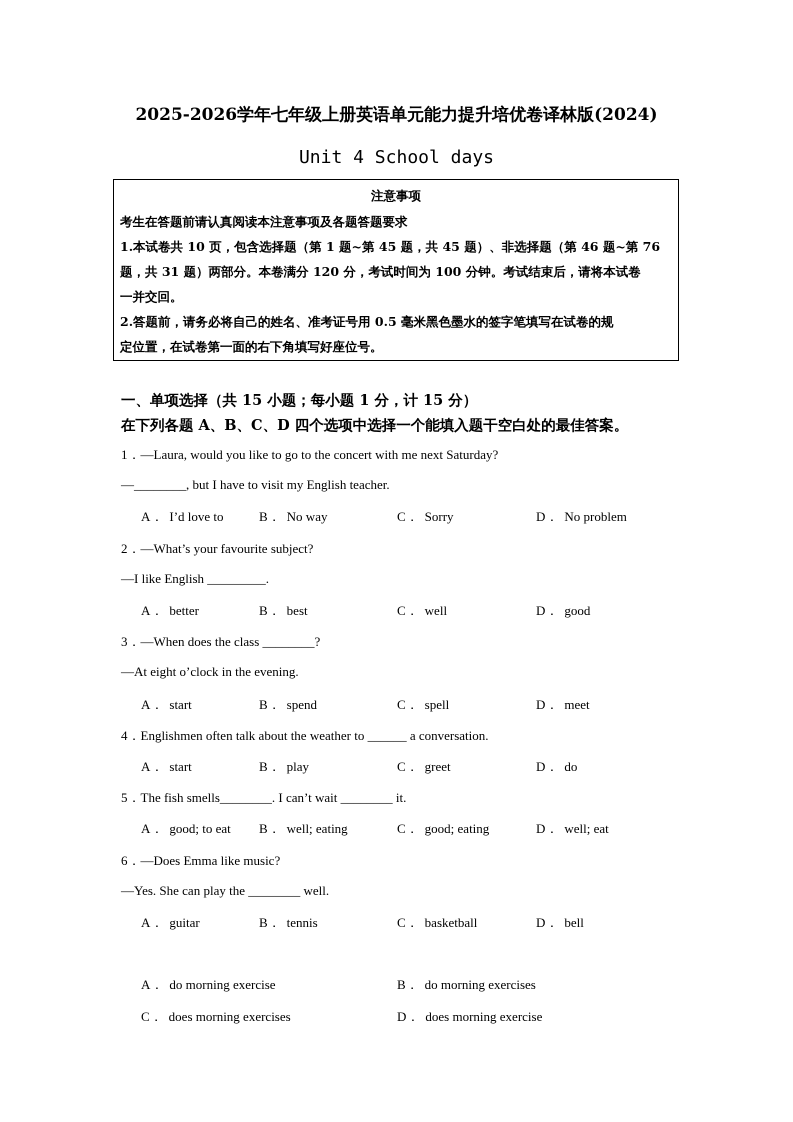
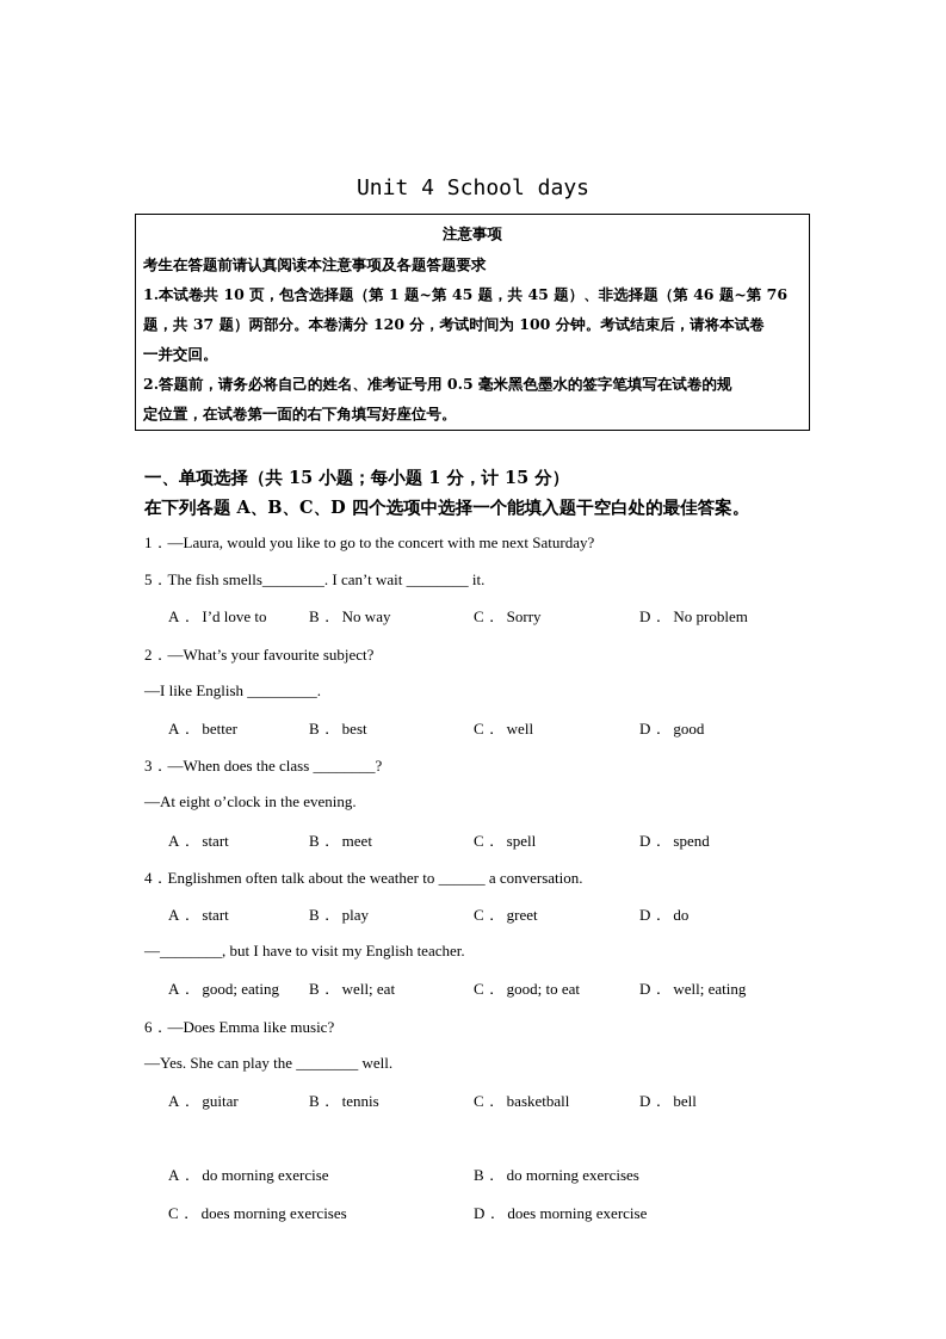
- 2025-2026学年七年级上册英语单元能力提升培优卷译林版(2024)
  Unit 4 School days
  注意事项
  考生在答题前请认真阅读本注意事项及各题答题要求
  1.本试卷共 10 页，包含选择题（第 1 题~第 45 题，共 45 题）、非选择题（第 46 题~第 76
- 题，共 31 题）两部分。本卷满分 120 分，考试时间为 100 分钟。考试结束后，请将本试卷
+ 题，共 37 题）两部分。本卷满分 120 分，考试时间为 100 分钟。考试结束后，请将本试卷
  一并交回。
  2.答题前，请务必将自己的姓名、准考证号用 0.5 毫米黑色墨水的签字笔填写在试卷的规
  定位置，在试卷第一面的右下角填写好座位号。
  一、单项选择（共 15 小题；每小题 1 分，计 15 分）
  在下列各题 A、B、C、D 四个选项中选择一个能填入题干空白处的最佳答案。
  1．—Laura, would you like to go to the concert with me next Saturday?
- —________, but I have to visit my English teacher.
+ 5．The fish smells________. I can’t wait ________ it.
  A． I’d love to
  B． No way
  C． Sorry
  D． No problem
  2．—What’s your favourite subject?
  —I like English _________.
  A． better
  B． best
  C． well
  D． good
  3．—When does the class ________?
  —At eight o’clock in the evening.
  A． start
- B． spend
+ B． meet
  C． spell
- D． meet
+ D． spend
  4．Englishmen often talk about the weather to ______ a conversation.
  A． start
  B． play
  C． greet
  D． do
- 5．The fish smells________. I can’t wait ________ it.
+ —________, but I have to visit my English teacher.
- A． good; to eat
+ A． good; eating
- B． well; eating
+ B． well; eat
- C． good; eating
+ C． good; to eat
- D． well; eat
+ D． well; eating
  6．—Does Emma like music?
  —Yes. She can play the ________ well.
  A． guitar
  B． tennis
  C． basketball
  D． bell
  A． do morning exercise
  B． do morning exercises
  C． does morning exercises
  D． does morning exercise
